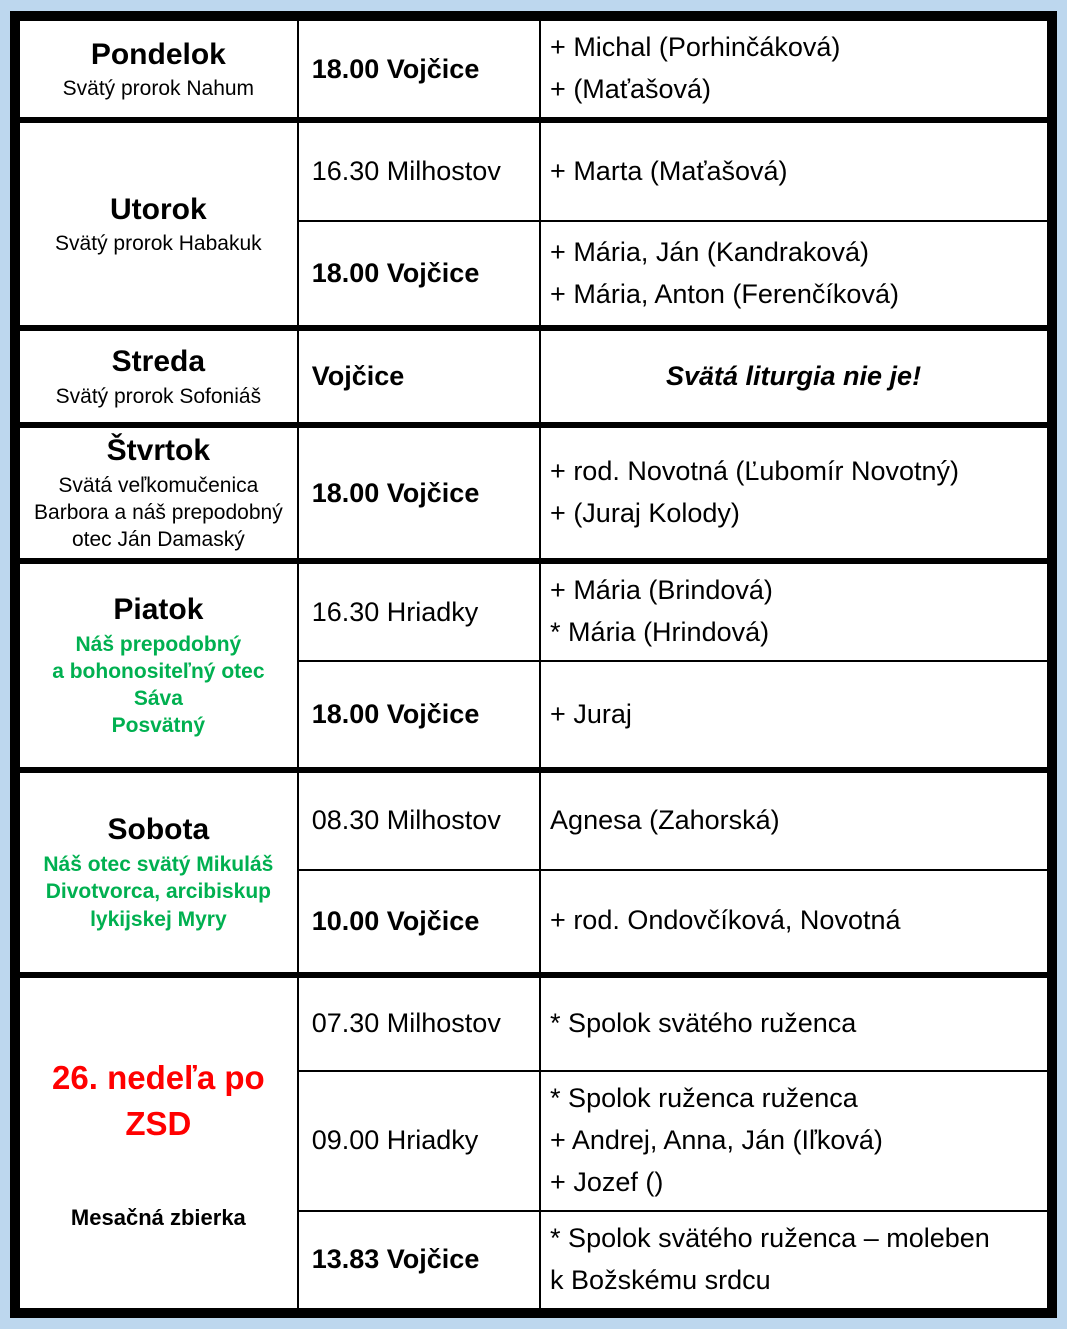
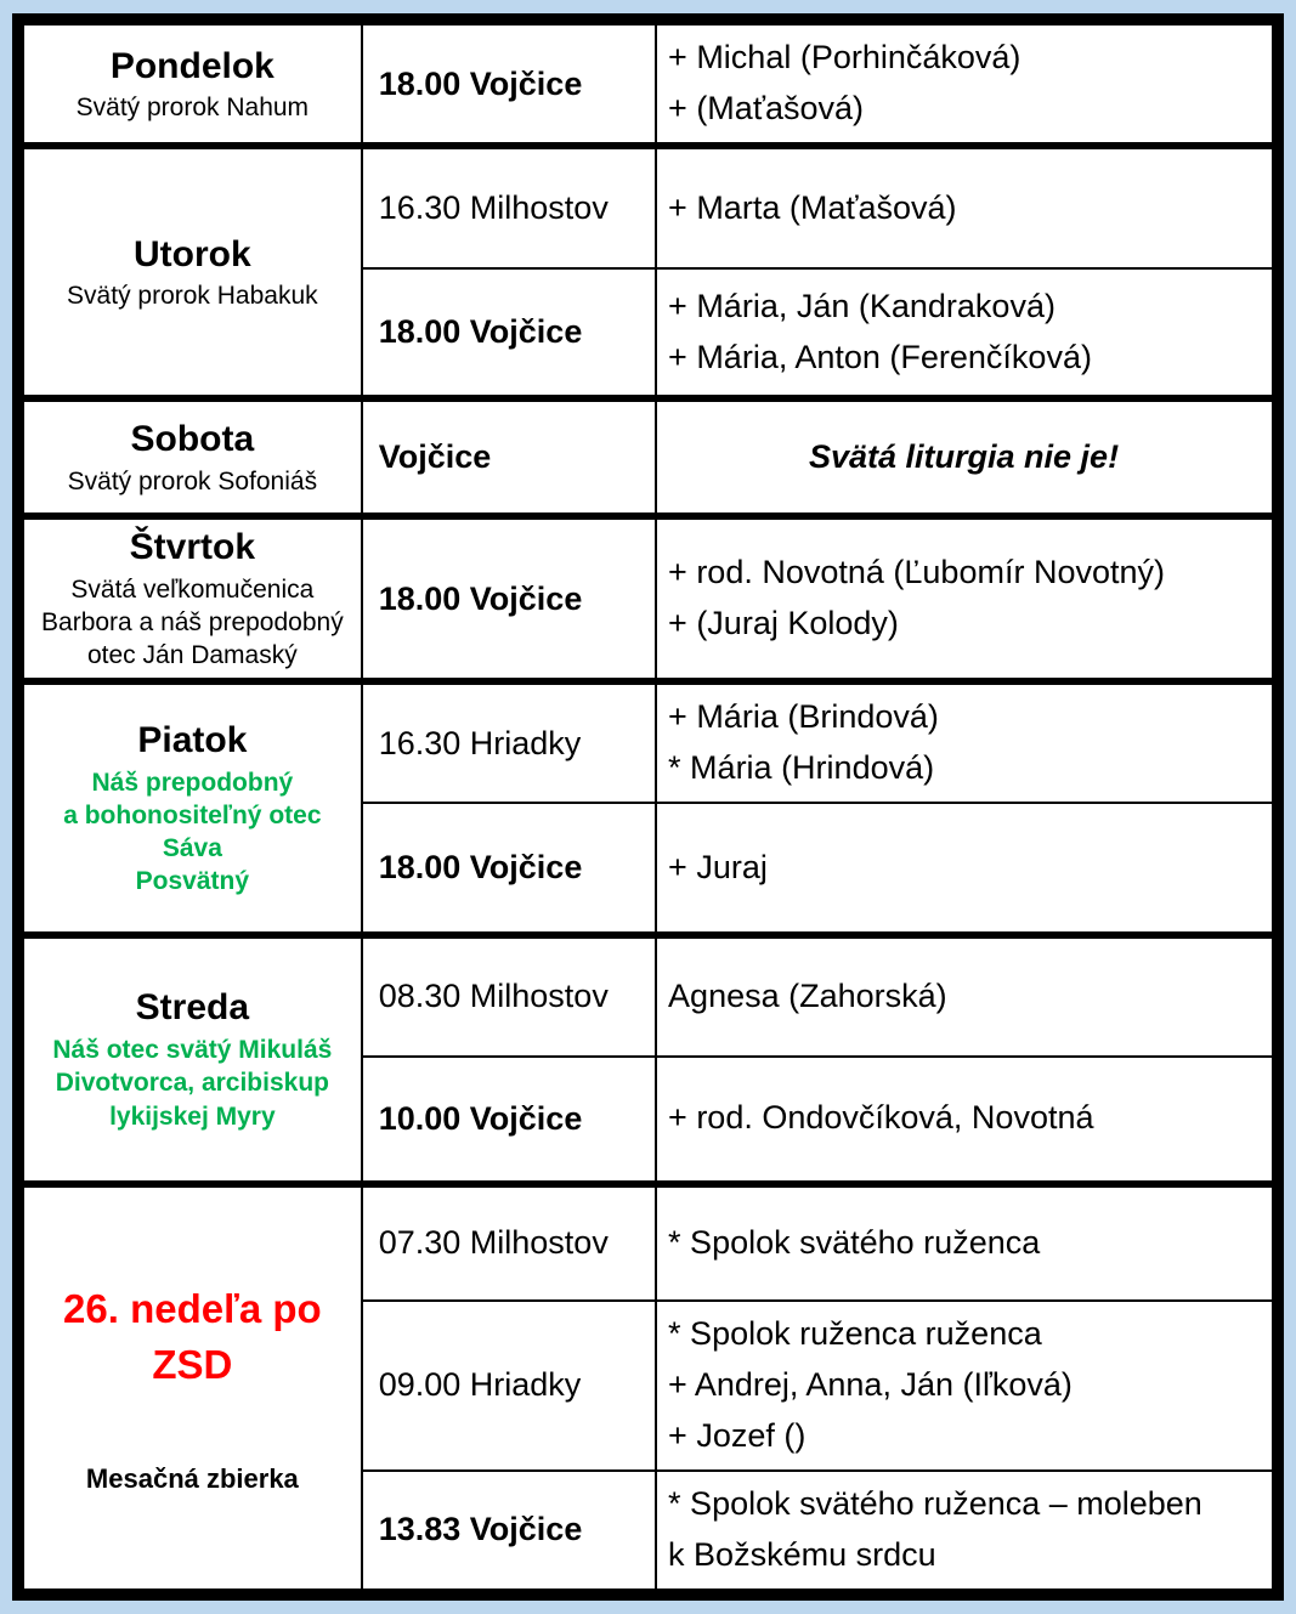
  Pondelok Svätý prorok Nahum	18.00 Vojčice	+ Michal (Porhinčáková) + (Maťašová)
  Utorok Svätý prorok Habakuk	16.30 Milhostov	+ Marta (Maťašová)
  18.00 Vojčice	+ Mária, Ján (Kandraková) + Mária, Anton (Ferenčíková)
- Streda Svätý prorok Sofoniáš	Vojčice	Svätá liturgia nie je!
+ Sobota Svätý prorok Sofoniáš	Vojčice	Svätá liturgia nie je!
  Štvrtok Svätá veľkomučenica Barbora a náš prepodobný otec Ján Damaský	18.00 Vojčice	+ rod. Novotná (Ľubomír Novotný) + (Juraj Kolody)
  Piatok Náš prepodobný a bohonositeľný otec Sáva Posvätný	16.30 Hriadky	+ Mária (Brindová) * Mária (Hrindová)
  18.00 Vojčice	+ Juraj
- Sobota Náš otec svätý Mikuláš Divotvorca, arcibiskup lykijskej Myry	08.30 Milhostov	Agnesa (Zahorská)
+ Streda Náš otec svätý Mikuláš Divotvorca, arcibiskup lykijskej Myry	08.30 Milhostov	Agnesa (Zahorská)
  10.00 Vojčice	+ rod. Ondovčíková, Novotná
  26. nedeľa po ZSD Mesačná zbierka	07.30 Milhostov	* Spolok svätého ruženca
  09.00 Hriadky	* Spolok ruženca ruženca + Andrej, Anna, Ján (Iľková) + Jozef ()
  13.83 Vojčice	* Spolok svätého ruženca – moleben k Božskému srdcu
